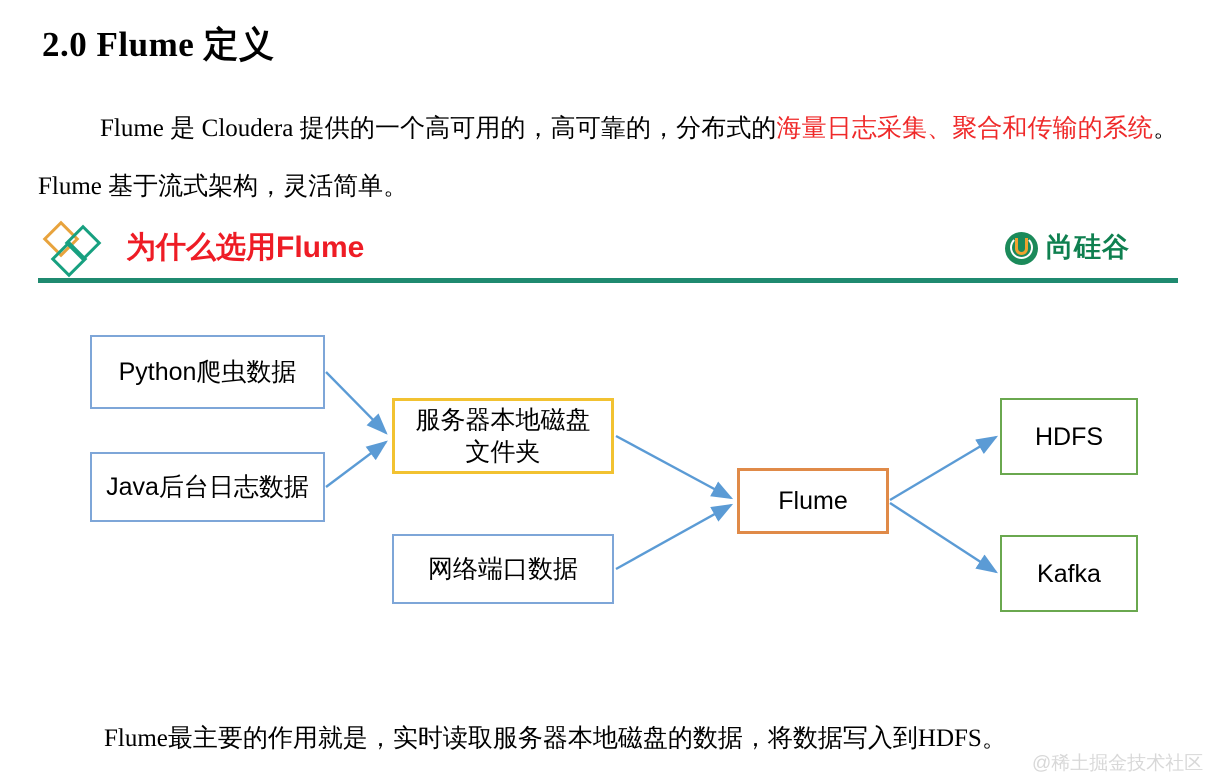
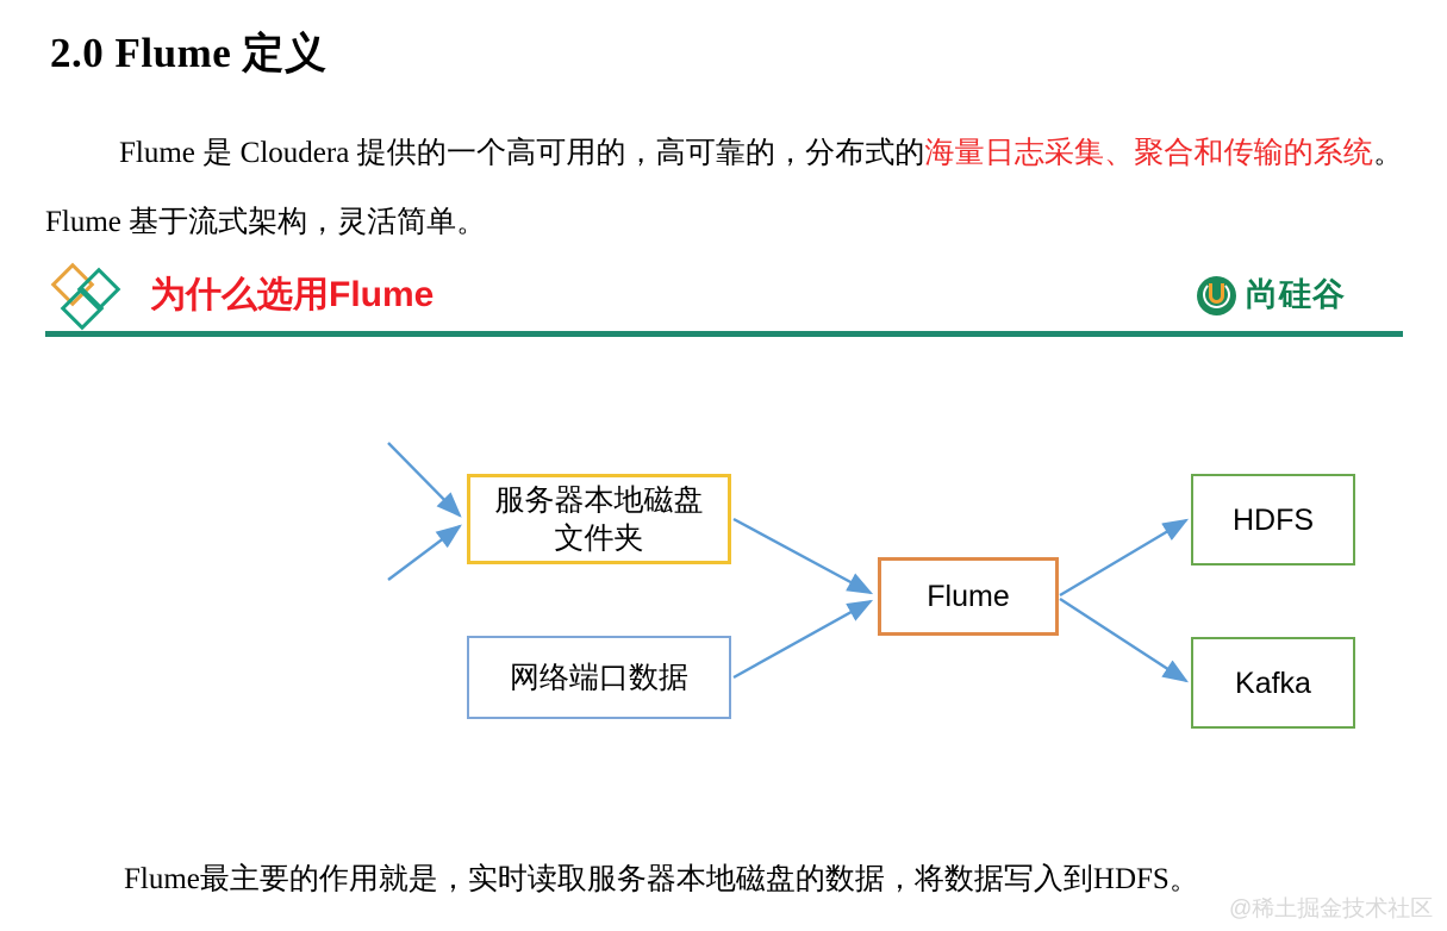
  2.0 Flume 定义
  Flume 是 Cloudera 提供的一个高可用的，高可靠的，分布式的海量日志采集、聚合和传输的系统。Flume 基于流式架构，灵活简单。
  为什么选用Flume
  尚硅谷
- Python爬虫数据
- Java后台日志数据
  服务器本地磁盘
  文件夹
  网络端口数据
  Flume
  HDFS
  Kafka
  Flume最主要的作用就是，实时读取服务器本地磁盘的数据，将数据写入到HDFS。
  @稀土掘金技术社区
